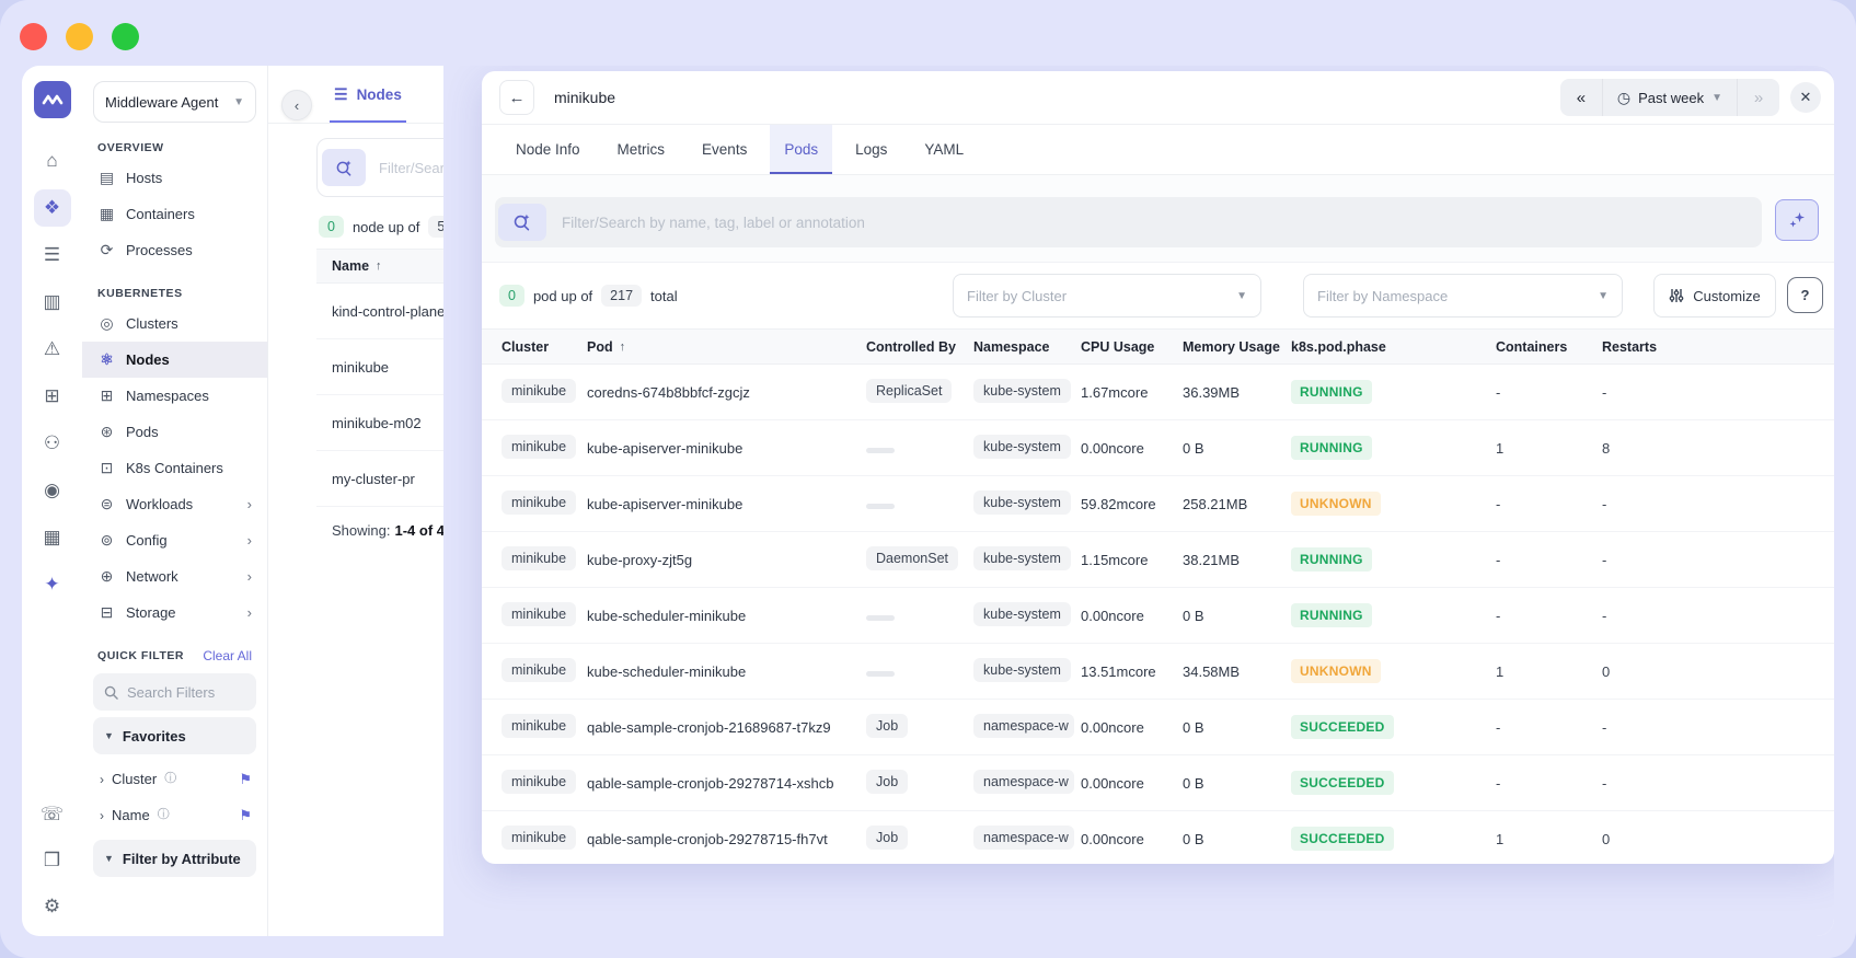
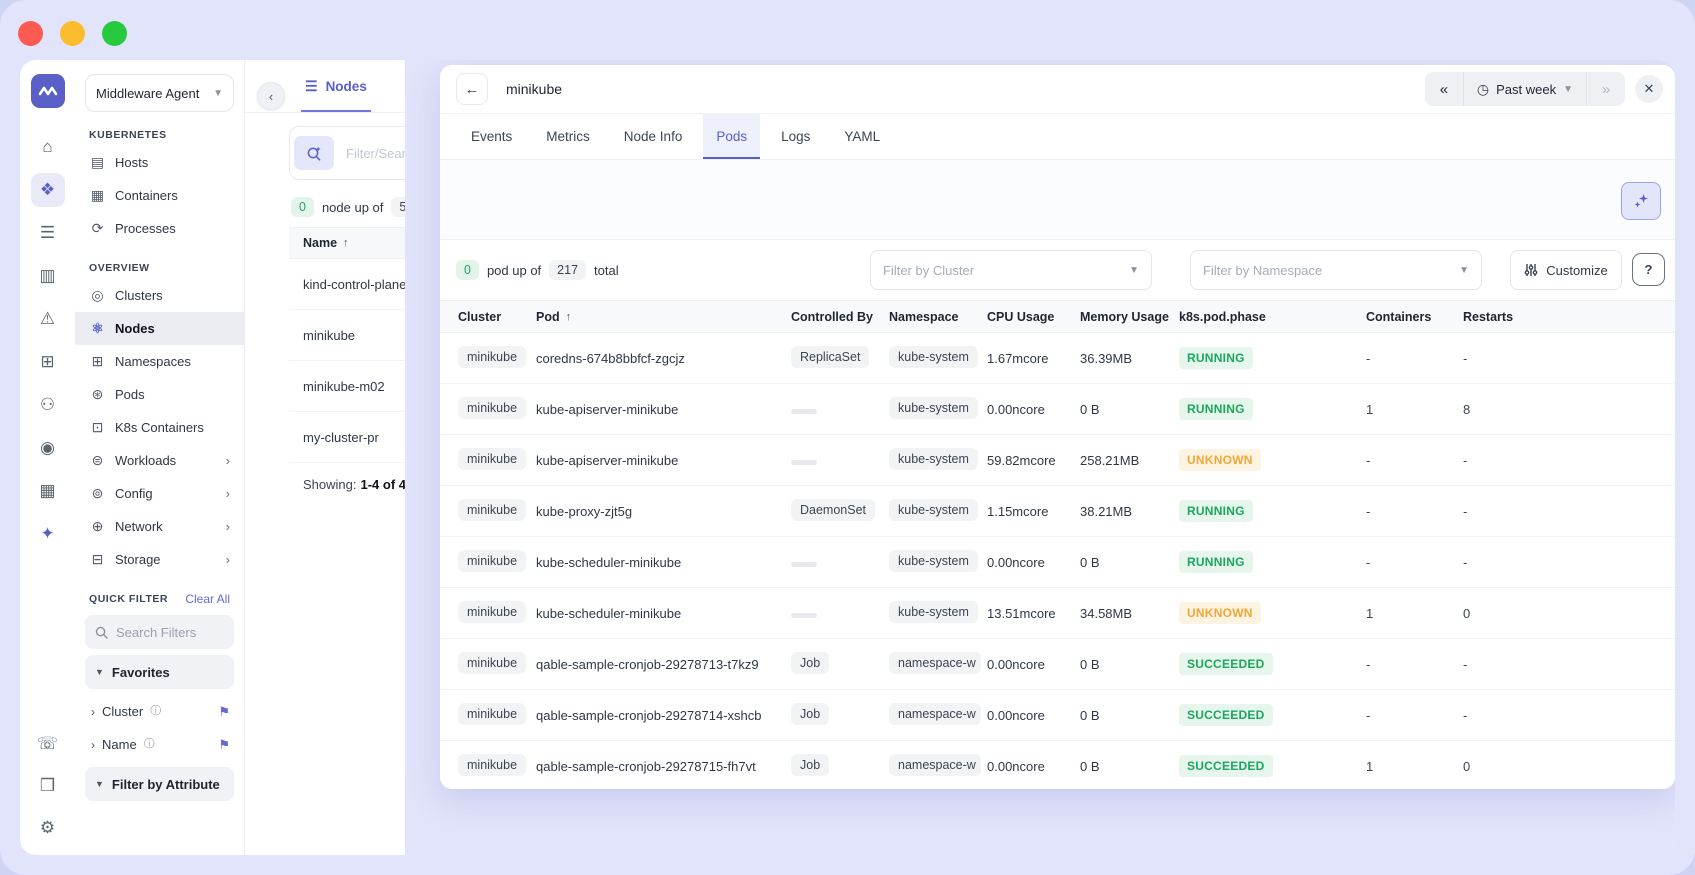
  ⌂
  ❖
  ☰
  ▥
  ⚠
  ⊞
  ⚇
  ◉
  ▦
  ✦
  ☏
  ❒
  ⚙
  Middleware Agent
  ▼
- OVERVIEW
+ KUBERNETES
  ▤
  Hosts
  ▦
  Containers
  ⟳
  Processes
- KUBERNETES
+ OVERVIEW
  ◎
  Clusters
  ⚛
  Nodes
  ⊞
  Namespaces
  ⊛
  Pods
  ⊡
  K8s Containers
  ⊜
  Workloads
  ›
  ⊚
  Config
  ›
  ⊕
  Network
  ›
  ⊟
  Storage
  ›
  QUICK FILTER
  Clear All
  Search Filters
  ▼
  Favorites
  ›
  Cluster
  ⓘ
  ⚑
  ›
  Name
  ⓘ
  ⚑
  ▼
  Filter by Attribute
  ‹
  ☰
  Nodes
  Filter/Sear
  0
  node up of
  5
  Name
  ↑
  kind-control-plane
  minikube
  minikube-m02
  my-cluster-pr
  Showing:
  1-4 of 4
  ←
  minikube
  «
  ◷
  Past week
  ▼
  »
  ✕
- Node Info
+ Events
  Metrics
- Events
+ Node Info
  Pods
  Logs
  YAML
- Filter/Search by name, tag, label or annotation
  0
  pod up of
  217
  total
  Filter by Cluster
  ▼
  Filter by Namespace
  ▼
  Customize
  ?
  Cluster
  Pod
  ↑
  Controlled By
  Namespace
  CPU Usage
  Memory Usage
  k8s.pod.phase
  Containers
  Restarts
  minikube
  coredns-674b8bbfcf-zgcjz
  ReplicaSet
  kube-system
  1.67mcore
  36.39MB
  RUNNING
  -
  -
  minikube
  kube-apiserver-minikube
  kube-system
  0.00ncore
  0 B
  RUNNING
  1
  8
  minikube
  kube-apiserver-minikube
  kube-system
  59.82mcore
  258.21MB
  UNKNOWN
  -
  -
  minikube
  kube-proxy-zjt5g
  DaemonSet
  kube-system
  1.15mcore
  38.21MB
  RUNNING
  -
  -
  minikube
  kube-scheduler-minikube
  kube-system
  0.00ncore
  0 B
  RUNNING
  -
  -
  minikube
  kube-scheduler-minikube
  kube-system
  13.51mcore
  34.58MB
  UNKNOWN
  1
  0
  minikube
- qable-sample-cronjob-21689687-t7kz9
+ qable-sample-cronjob-29278713-t7kz9
  Job
  namespace-w
  0.00ncore
  0 B
  SUCCEEDED
  -
  -
  minikube
  qable-sample-cronjob-29278714-xshcb
  Job
  namespace-w
  0.00ncore
  0 B
  SUCCEEDED
  -
  -
  minikube
  qable-sample-cronjob-29278715-fh7vt
  Job
  namespace-w
  0.00ncore
  0 B
  SUCCEEDED
  1
  0
